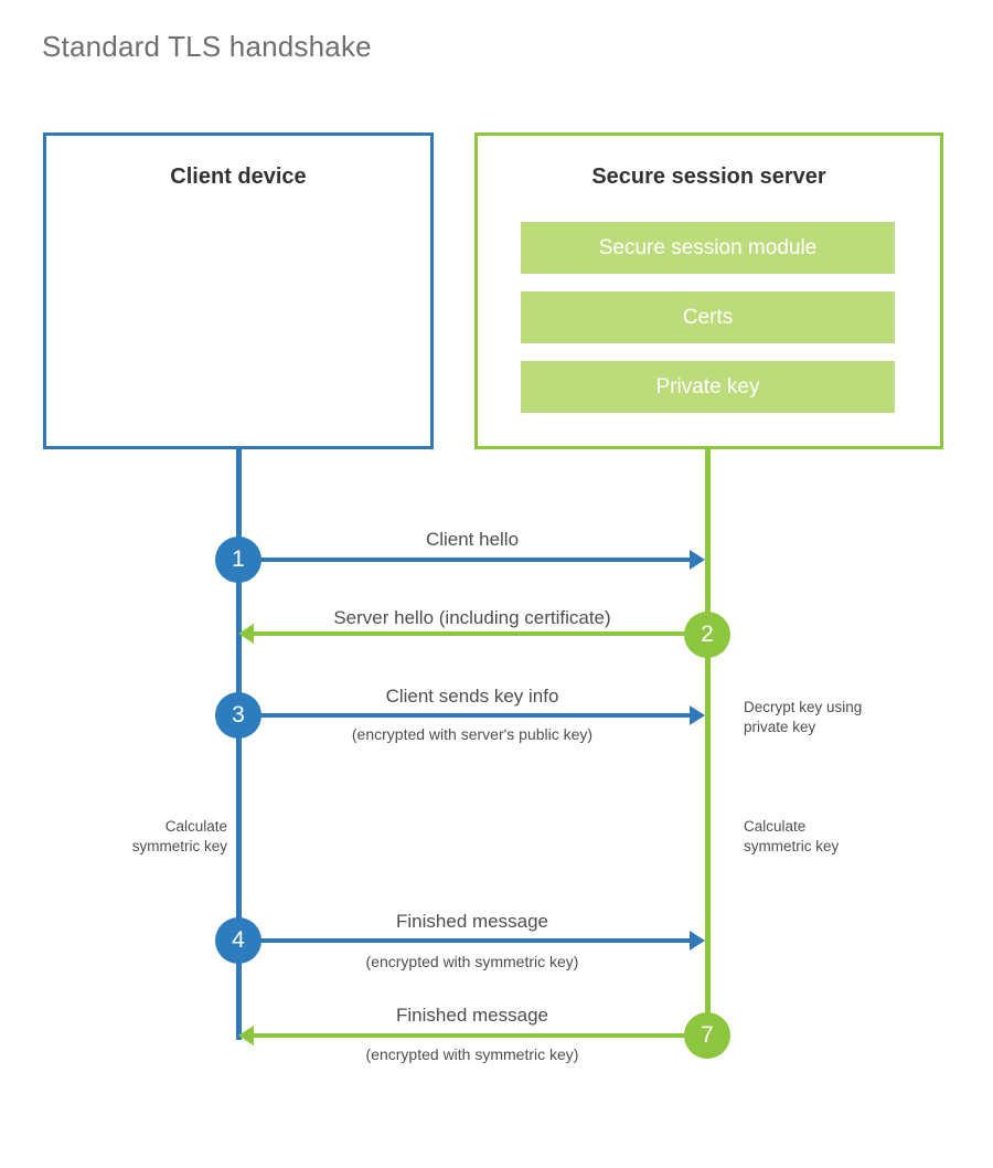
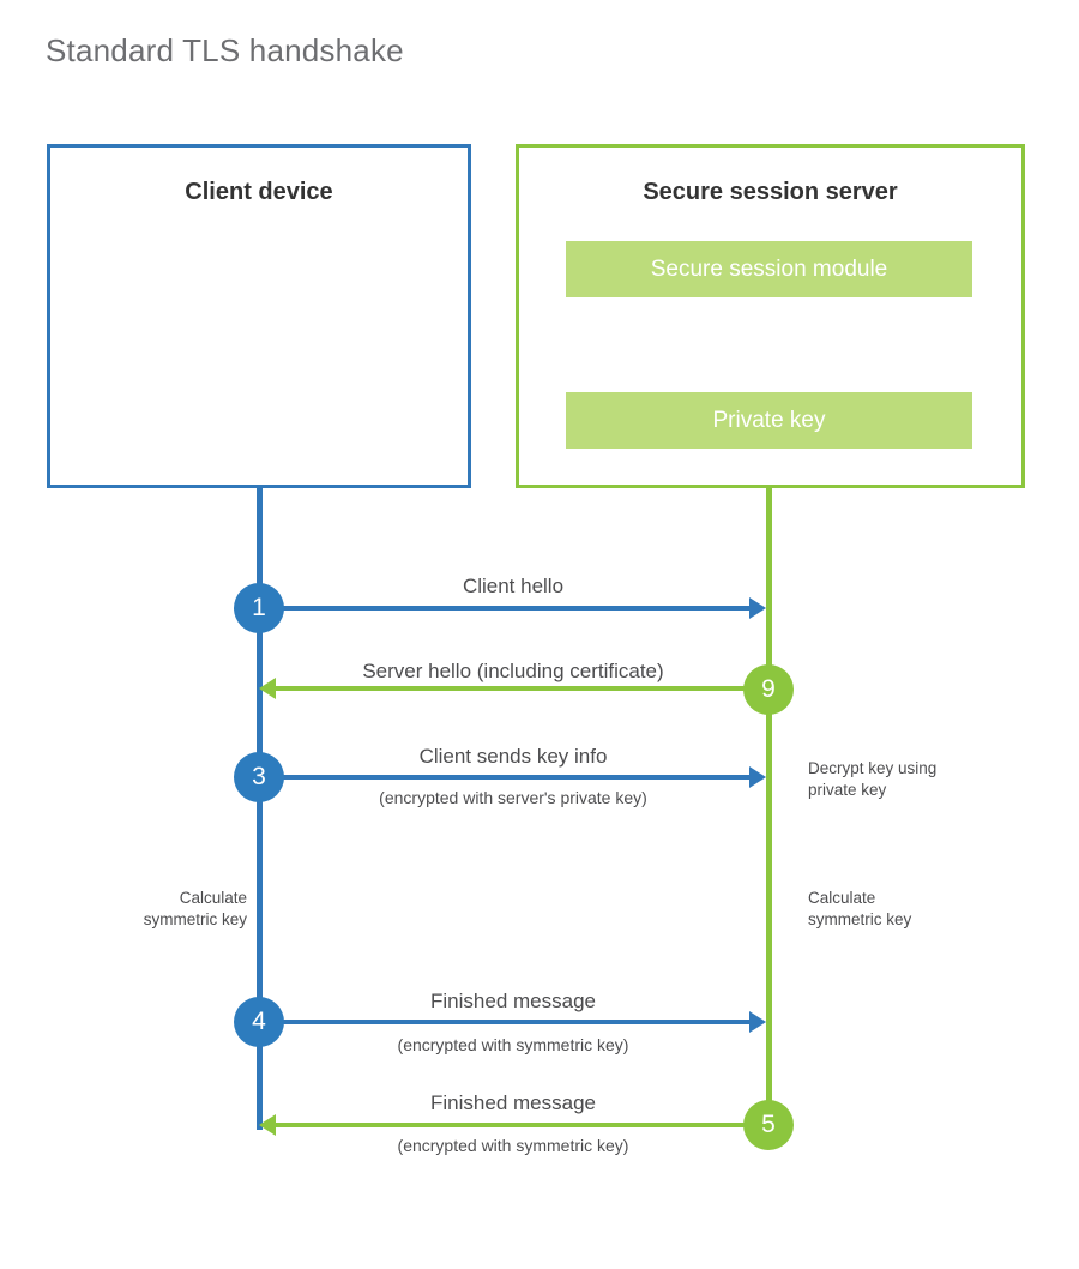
  Standard TLS handshake
  Client device
  Secure session server
  Secure session module
- Certs
  Private key
  Client hello
  1
  Server hello (including certificate)
- 2
+ 9
  Client sends key info
- (encrypted with server's public key)
+ (encrypted with server's private key)
  3
  Decrypt key using
  private key
  Calculate
  symmetric key
  Calculate
  symmetric key
  Finished message
  (encrypted with symmetric key)
  4
  Finished message
  (encrypted with symmetric key)
- 7
+ 5
